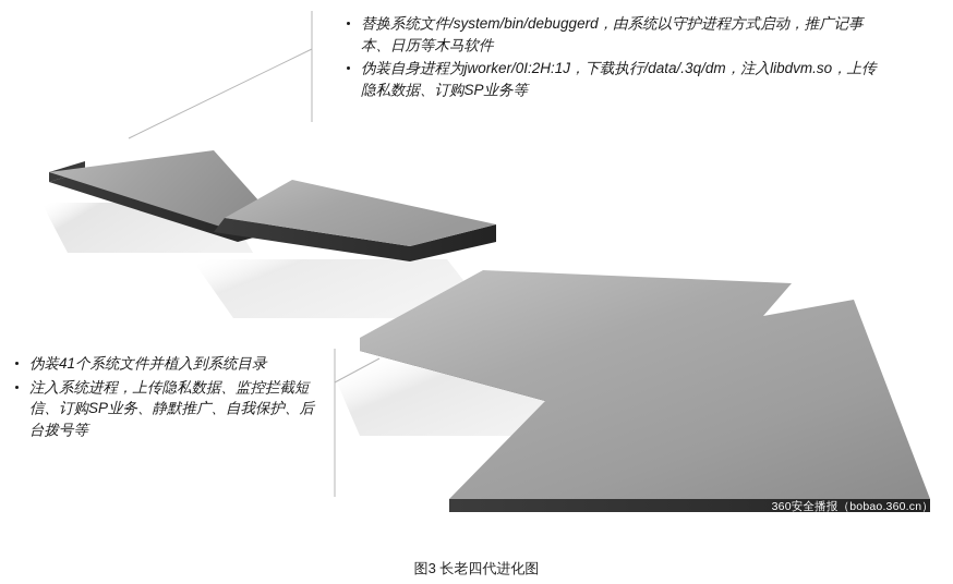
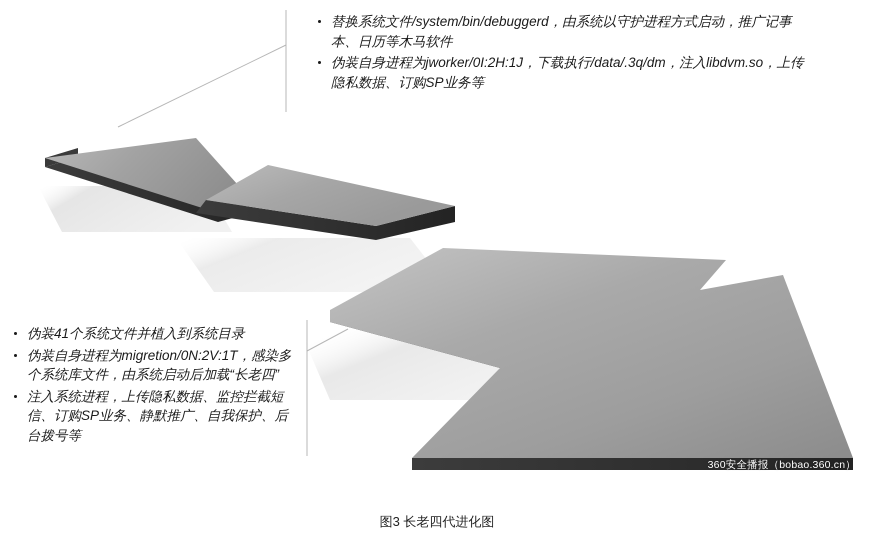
  替换系统文件/system/bin/debuggerd，由系统以守护进程方式启动，推广记事本、日历等木马软件
  伪装自身进程为jworker/0I:2H:1J，下载执行/data/.3q/dm，注入libdvm.so，上传隐私数据、订购SP业务等
  伪装41个系统文件并植入到系统目录
+ 伪装自身进程为migretion/0N:2V:1T，感染多个系统库文件，由系统启动后加载“长老四”
  注入系统进程，上传隐私数据、监控拦截短信、订购SP业务、静默推广、自我保护、后台拨号等
  360安全播报（bobao.360.cn）
  图3 长老四代进化图
